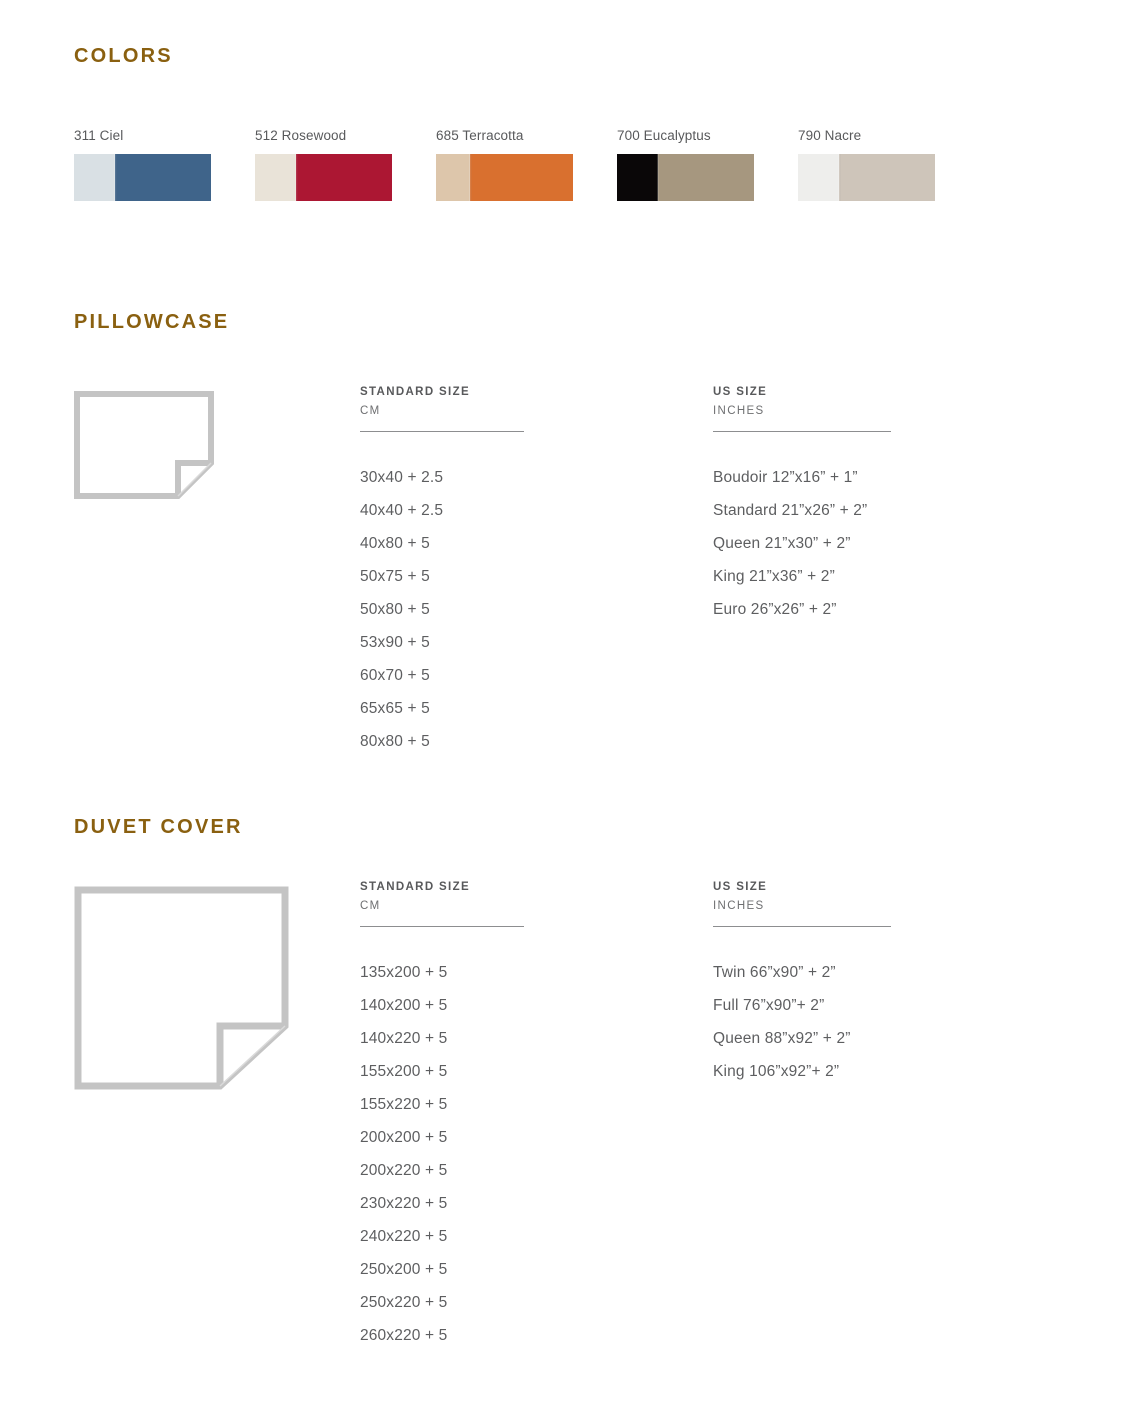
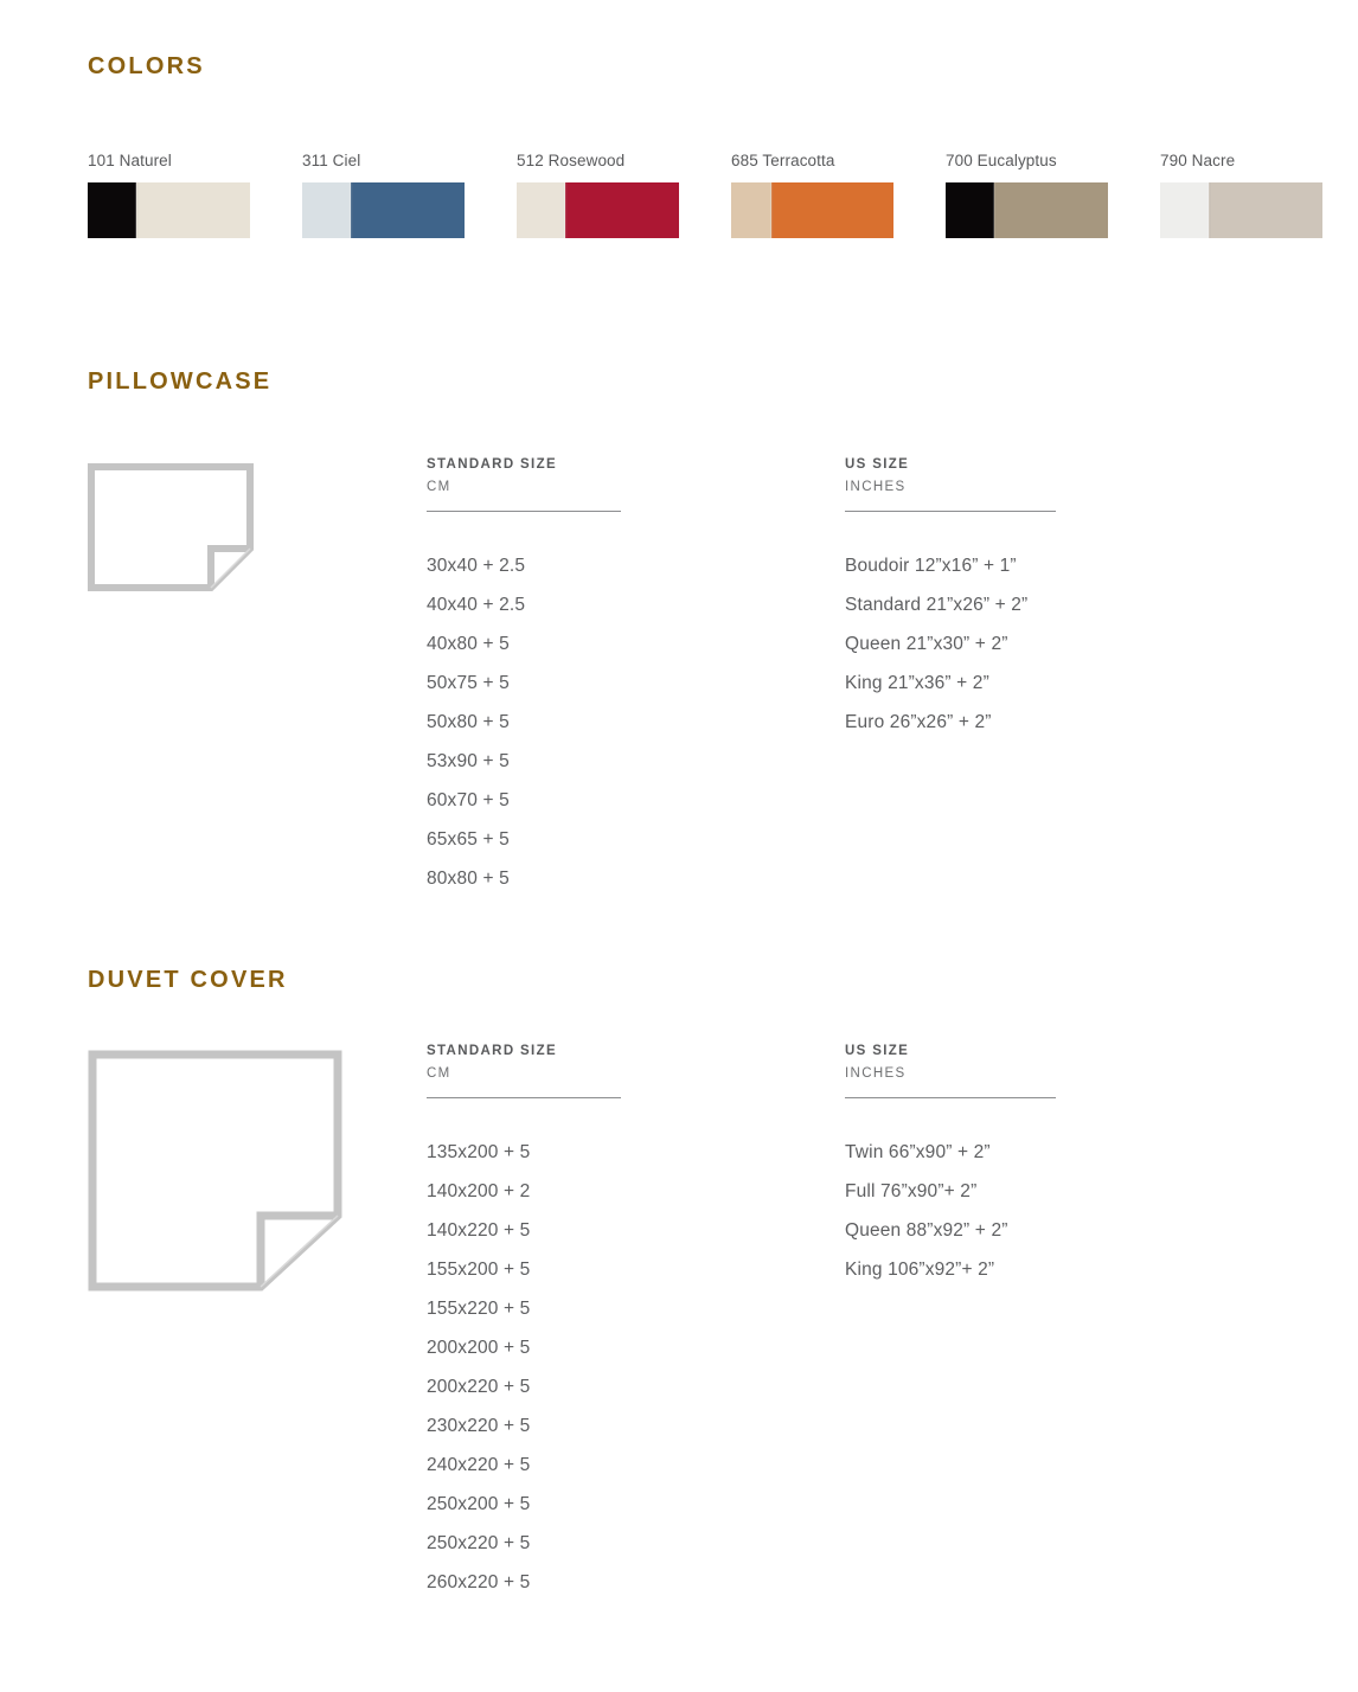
  COLORS
+ 101 Naturel
  311 Ciel
  512 Rosewood
  685 Terracotta
  700 Eucalyptus
  790 Nacre
  PILLOWCASE
  STANDARD SIZE
  CM
  30x40 + 2.5
  40x40 + 2.5
  40x80 + 5
  50x75 + 5
  50x80 + 5
  53x90 + 5
  60x70 + 5
  65x65 + 5
  80x80 + 5
  US SIZE
  INCHES
  Boudoir 12”x16” + 1”
  Standard 21”x26” + 2”
  Queen 21”x30” + 2”
  King 21”x36” + 2”
  Euro 26”x26” + 2”
  DUVET COVER
  STANDARD SIZE
  CM
  135x200 + 5
- 140x200 + 5
+ 140x200 + 2
  140x220 + 5
  155x200 + 5
  155x220 + 5
  200x200 + 5
  200x220 + 5
  230x220 + 5
  240x220 + 5
  250x200 + 5
  250x220 + 5
  260x220 + 5
  US SIZE
  INCHES
  Twin 66”x90” + 2”
  Full 76”x90”+ 2”
  Queen 88”x92” + 2”
  King 106”x92”+ 2”
